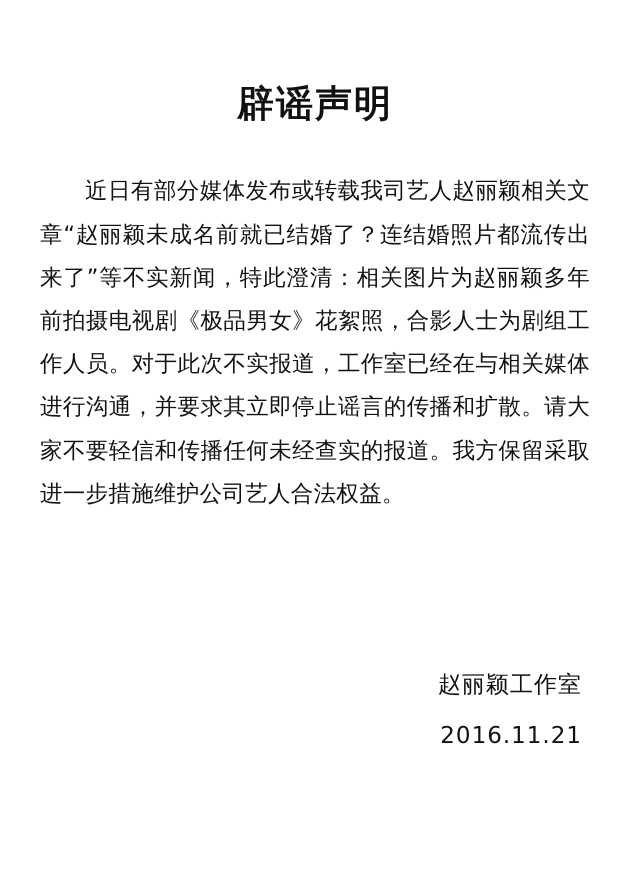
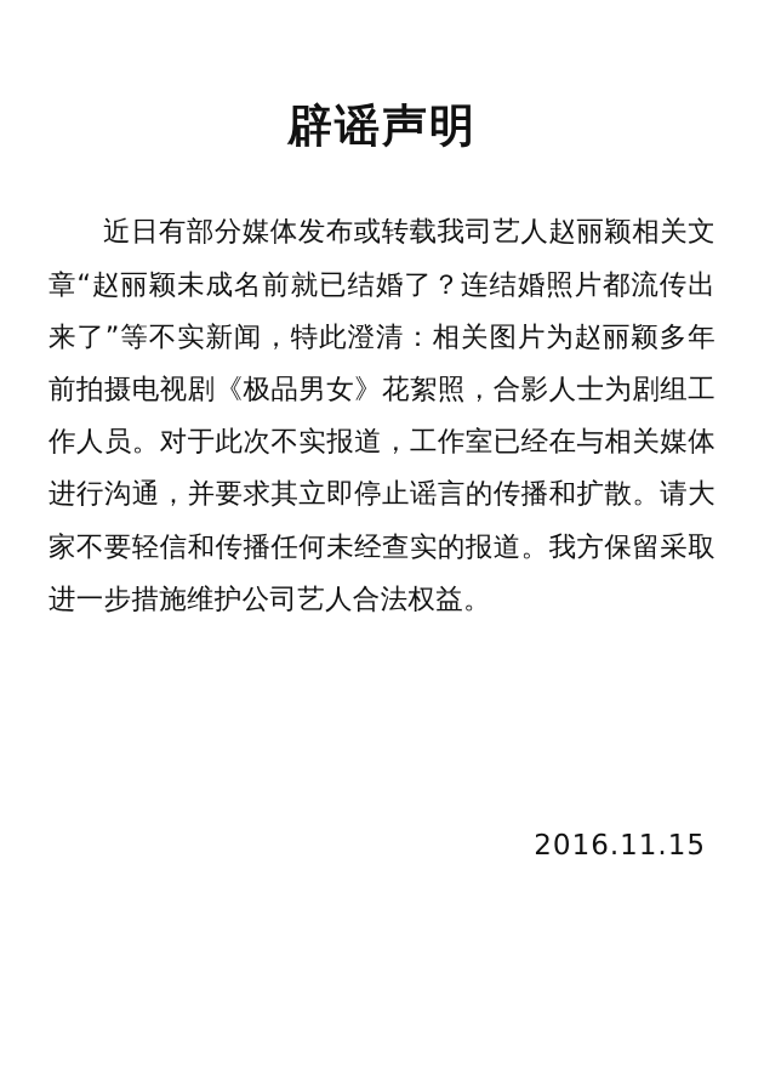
  辟谣声明
  近日有部分媒体发布或转载我司艺人赵丽颖相关文章“赵丽颖未成名前就已结婚了？连结婚照片都流传出来了”等不实新闻，特此澄清：相关图片为赵丽颖多年前拍摄电视剧《极品男女》花絮照，合影人士为剧组工作人员。对于此次不实报道，工作室已经在与相关媒体进行沟通，并要求其立即停止谣言的传播和扩散。请大家不要轻信和传播任何未经查实的报道。我方保留采取进一步措施维护公司艺人合法权益。
- 赵丽颖工作室
- 2016.11.21
+ 2016.11.15
